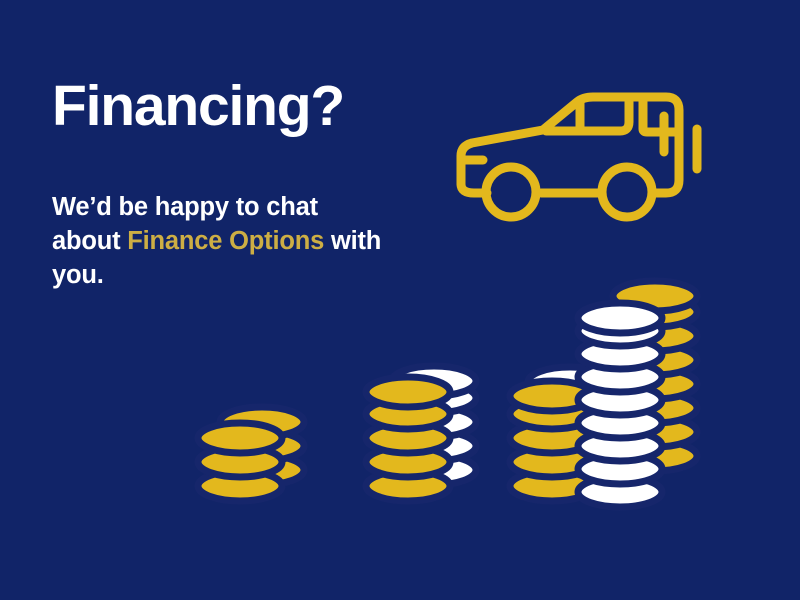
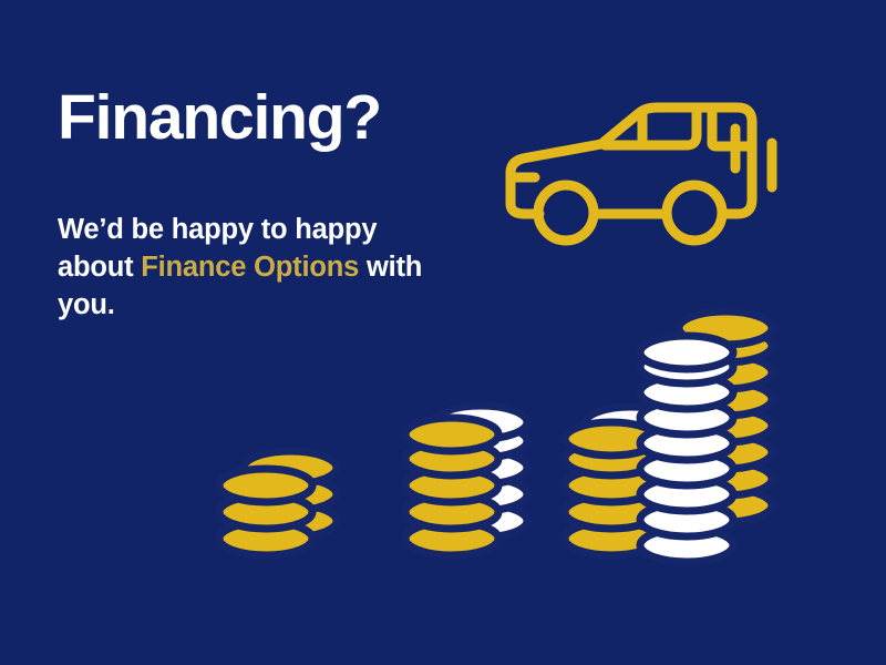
  Financing?
- We’d be happy to chat about Finance Options with you.
+ We’d be happy to happy about Finance Options with you.
